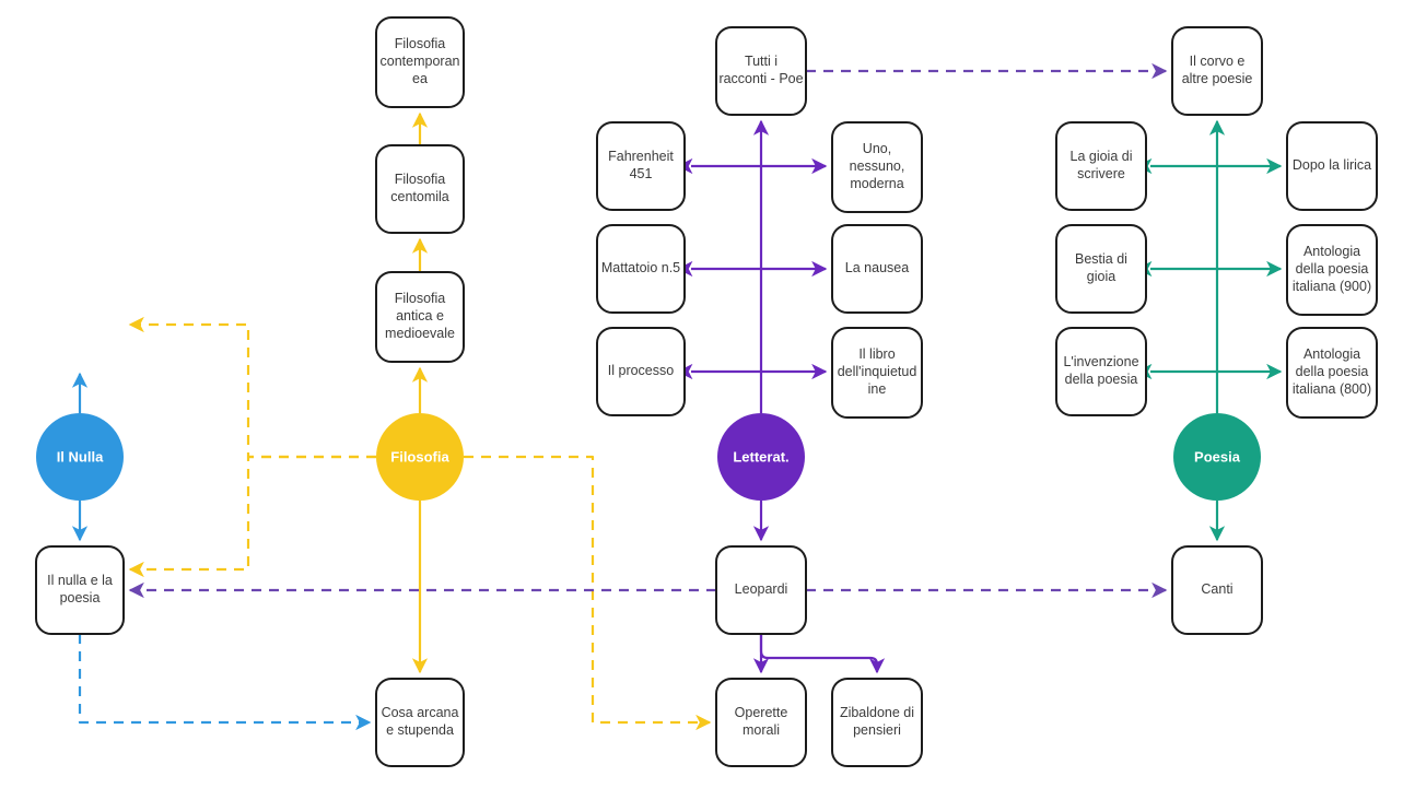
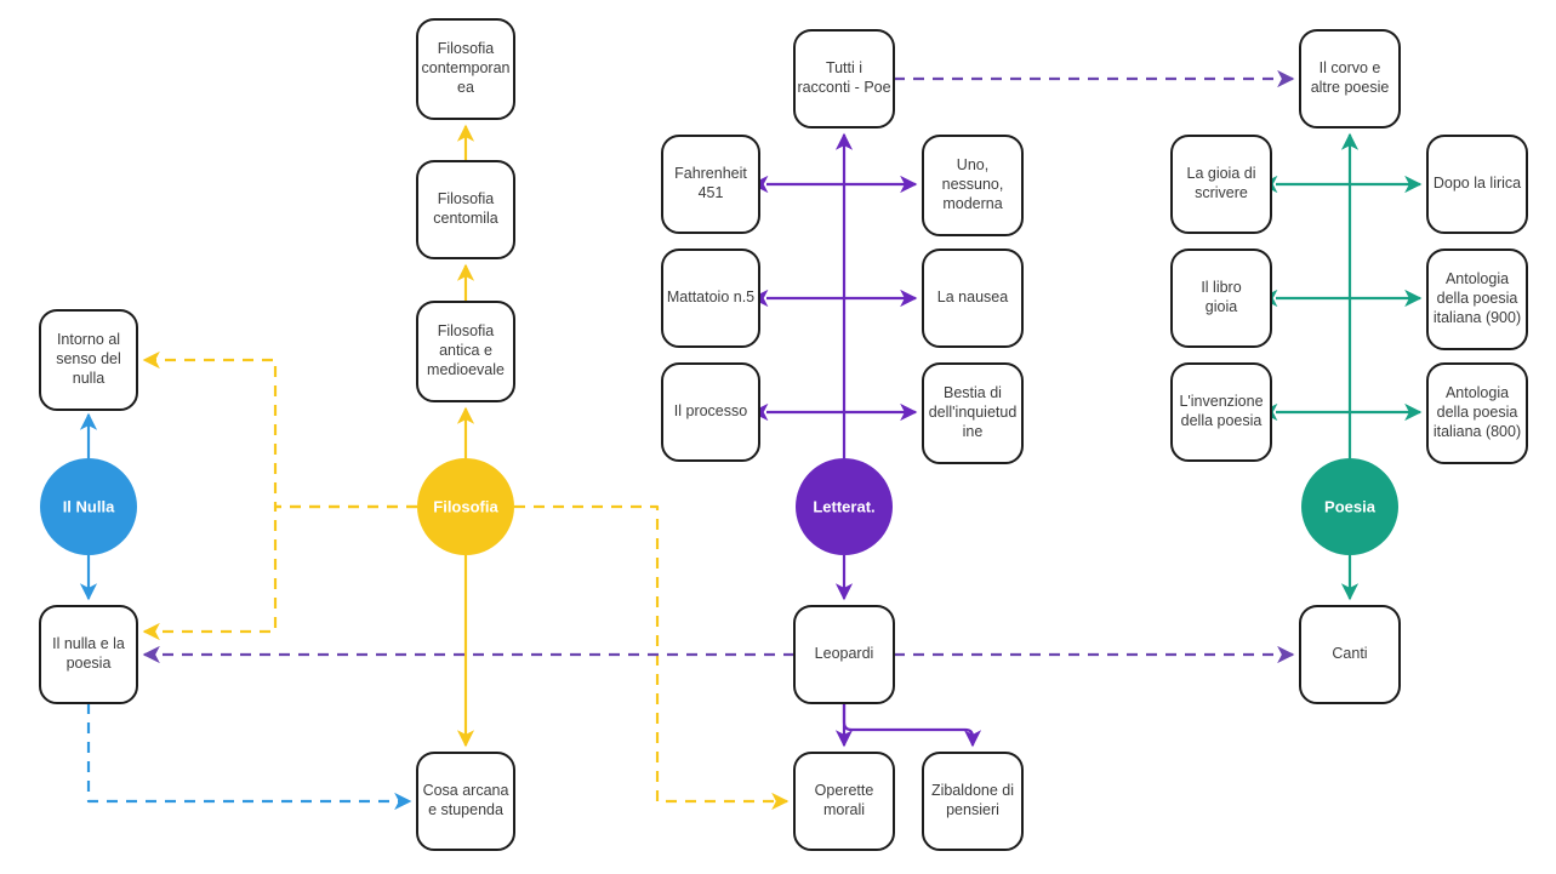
+ Intorno al senso del nulla
  Il nulla e la poesia
  Filosofia contemporan ea
  Filosofia centomila
  Filosofia antica e medioevale
  Cosa arcana e stupenda
  Tutti i racconti - Poe
  Fahrenheit 451
  Uno, nessuno, moderna
  Mattatoio n.5
  La nausea
  Il processo
- Il libro dell'inquietud ine
+ Bestia di dell'inquietud ine
  Leopardi
  Operette morali
  Zibaldone di pensieri
  Il corvo e altre poesie
  La gioia di scrivere
  Dopo la lirica
- Bestia di gioia
+ Il libro gioia
  Antologia della poesia italiana (900)
  L'invenzione della poesia
  Antologia della poesia italiana (800)
  Canti
  Il Nulla
  Filosofia
  Letterat.
  Poesia
